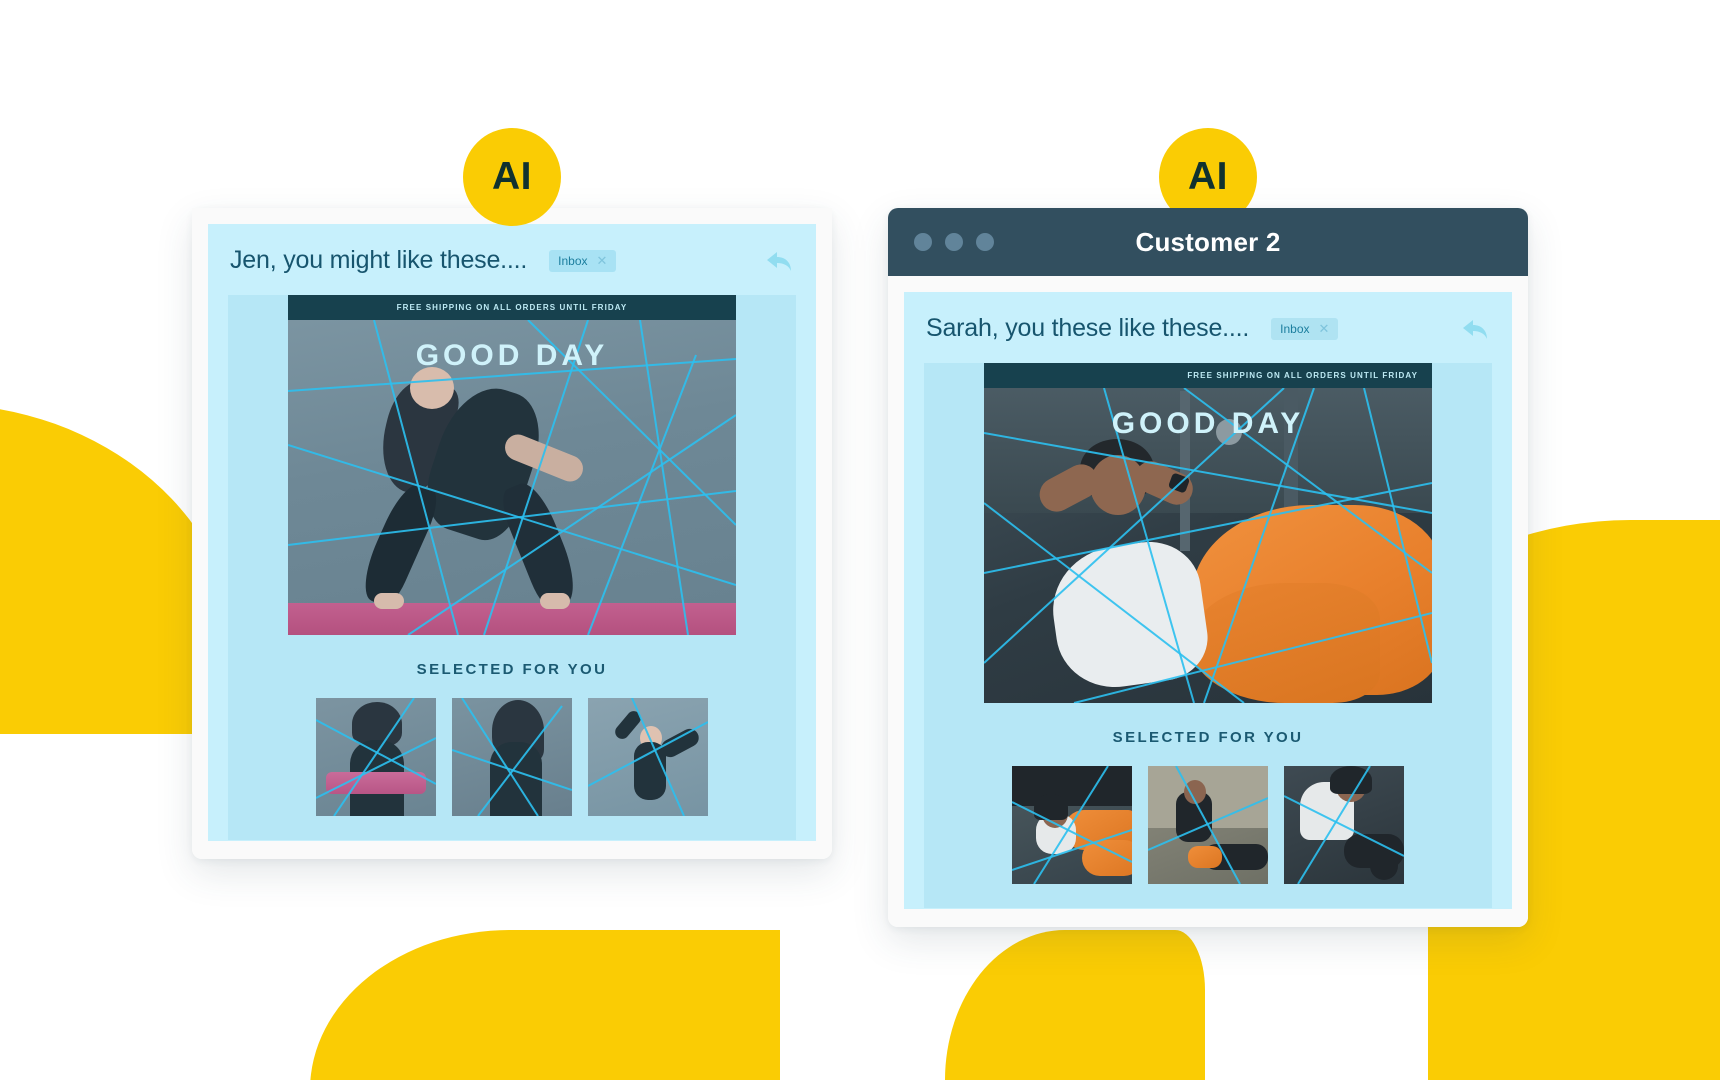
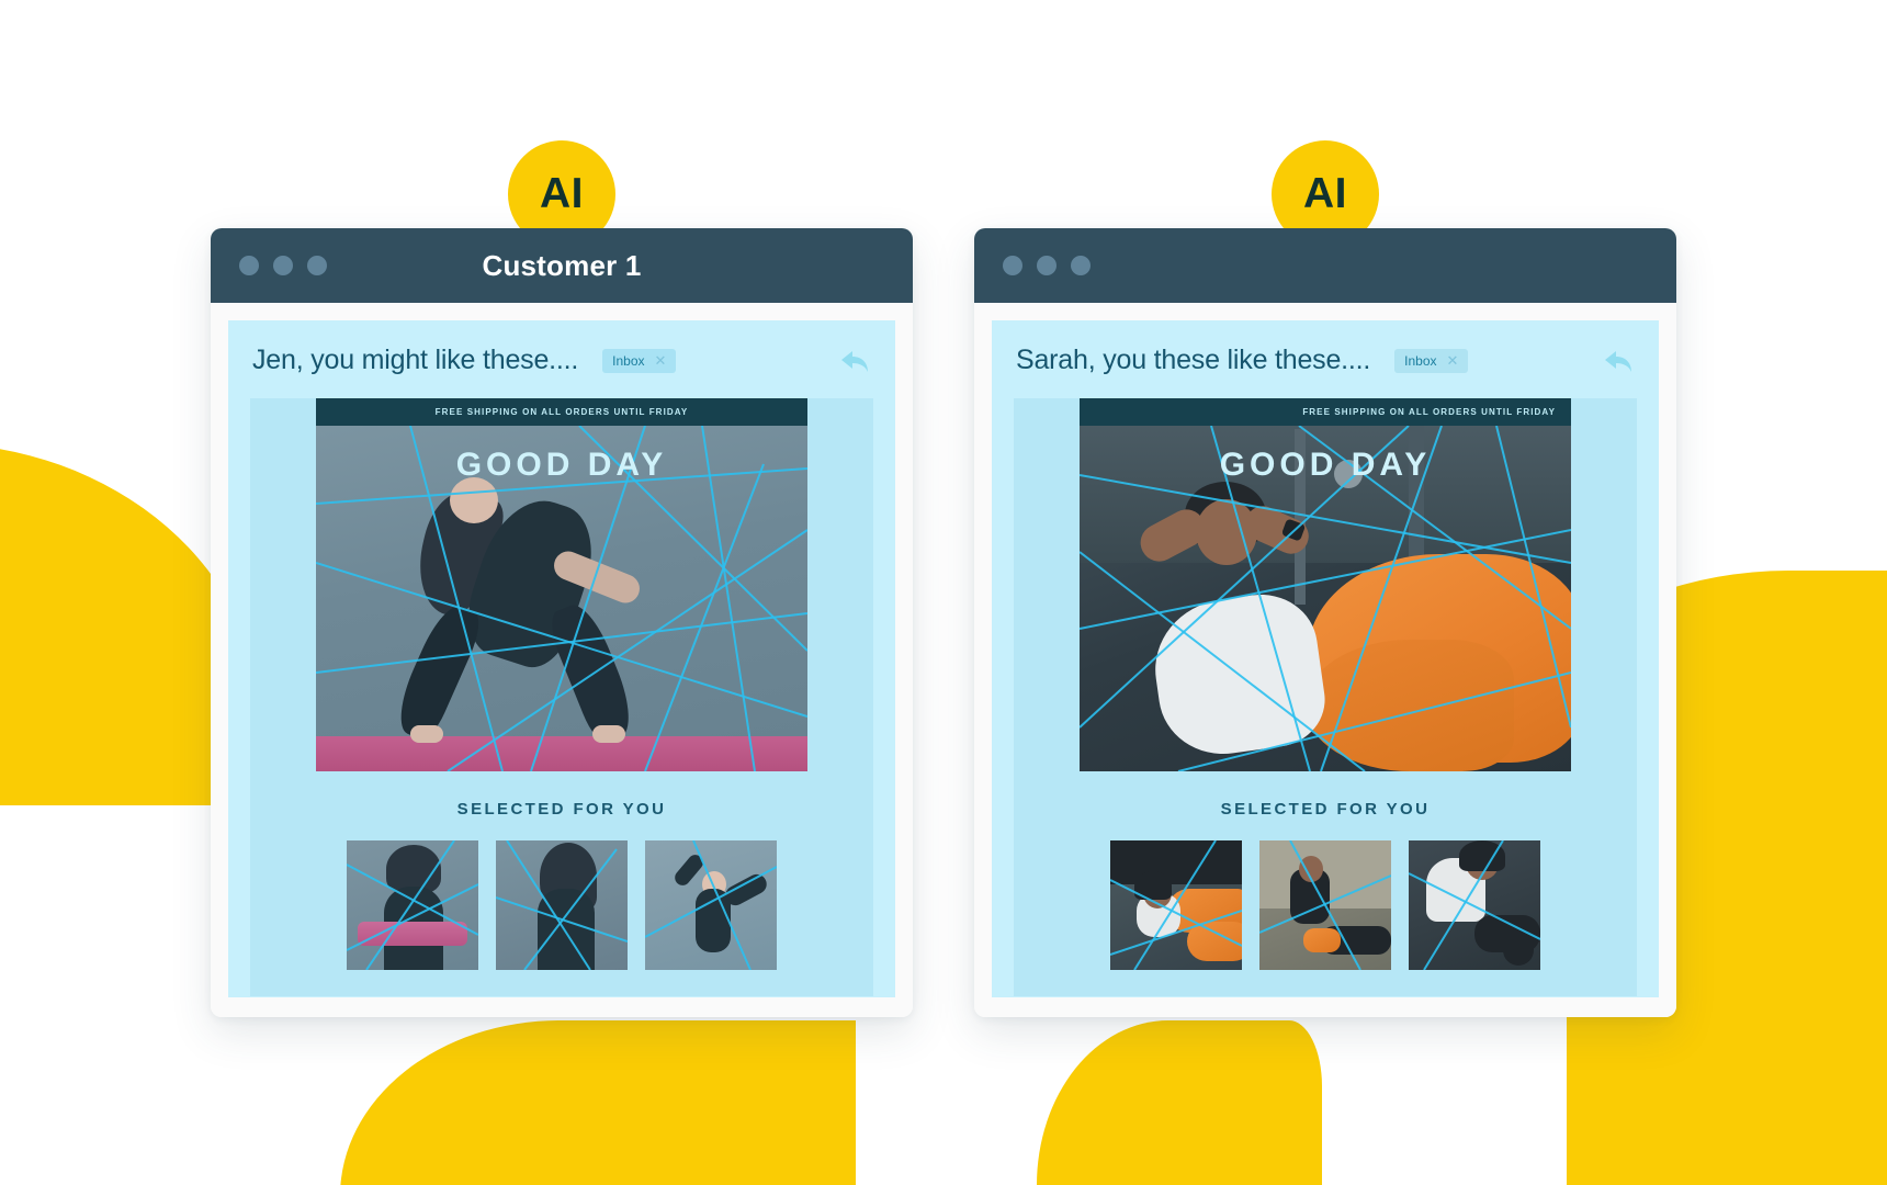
  AI
+ Customer 1
  Jen, you might like these....
  Inbox
  ✕
  FREE SHIPPING ON ALL ORDERS UNTIL FRIDAY
  GOOD DAY
  SELECTED FOR YOU
  AI
- Customer 2
  Sarah, you these like these....
  Inbox
  ✕
  FREE SHIPPING ON ALL ORDERS UNTIL FRIDAY
  GOOD DAY
  SELECTED FOR YOU
